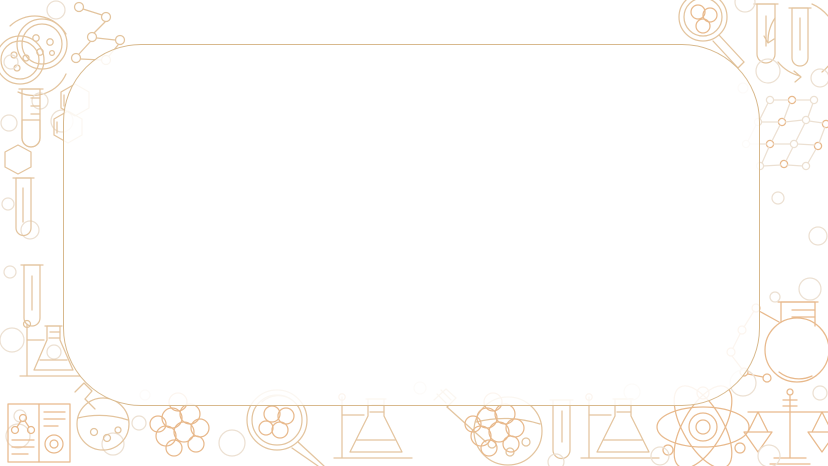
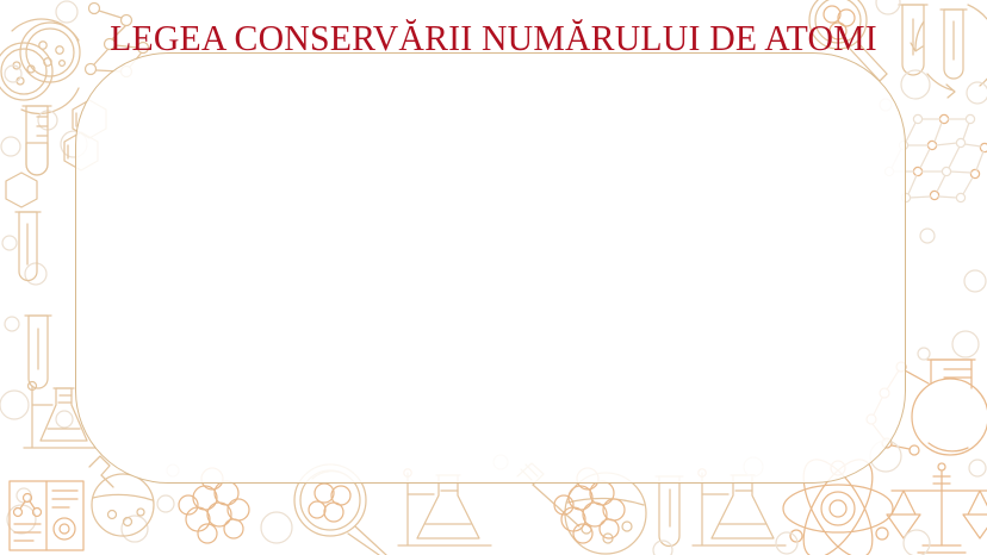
+ LEGEA CONSERVĂRII NUMĂRULUI DE ATOMI
